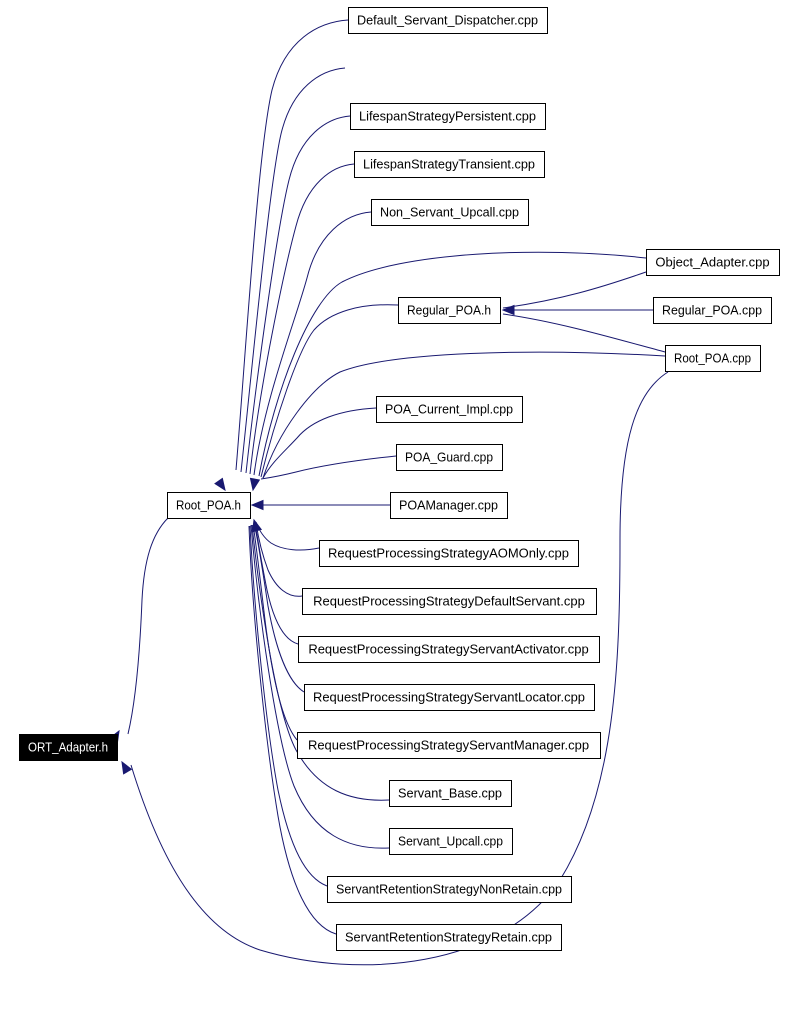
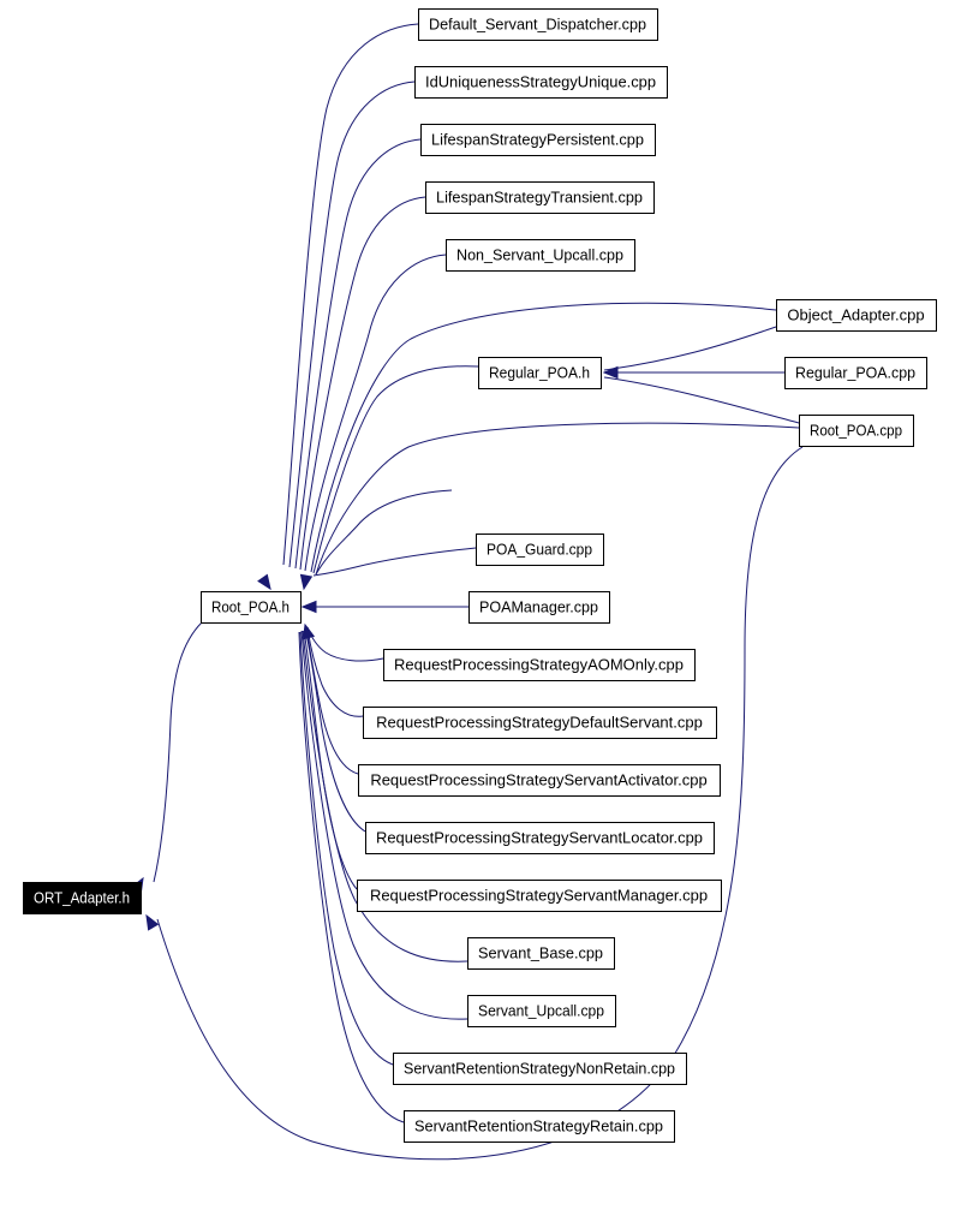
  Default_Servant_Dispatcher.cpp
+ IdUniquenessStrategyUnique.cpp
  LifespanStrategyPersistent.cpp
  LifespanStrategyTransient.cpp
  Non_Servant_Upcall.cpp
  Object_Adapter.cpp
  Regular_POA.h
  Regular_POA.cpp
  Root_POA.cpp
- POA_Current_Impl.cpp
  POA_Guard.cpp
  Root_POA.h
  POAManager.cpp
  RequestProcessingStrategyAOMOnly.cpp
  RequestProcessingStrategyDefaultServant.cpp
  RequestProcessingStrategyServantActivator.cpp
  RequestProcessingStrategyServantLocator.cpp
  RequestProcessingStrategyServantManager.cpp
  ORT_Adapter.h
  Servant_Base.cpp
  Servant_Upcall.cpp
  ServantRetentionStrategyNonRetain.cpp
  ServantRetentionStrategyRetain.cpp
